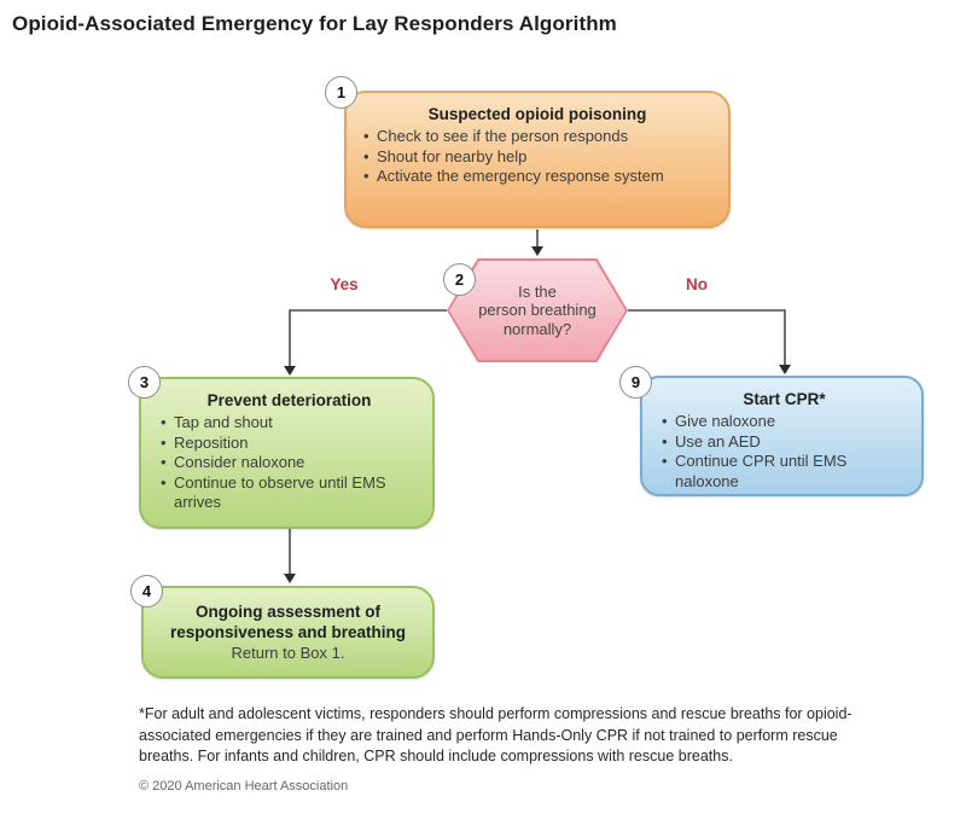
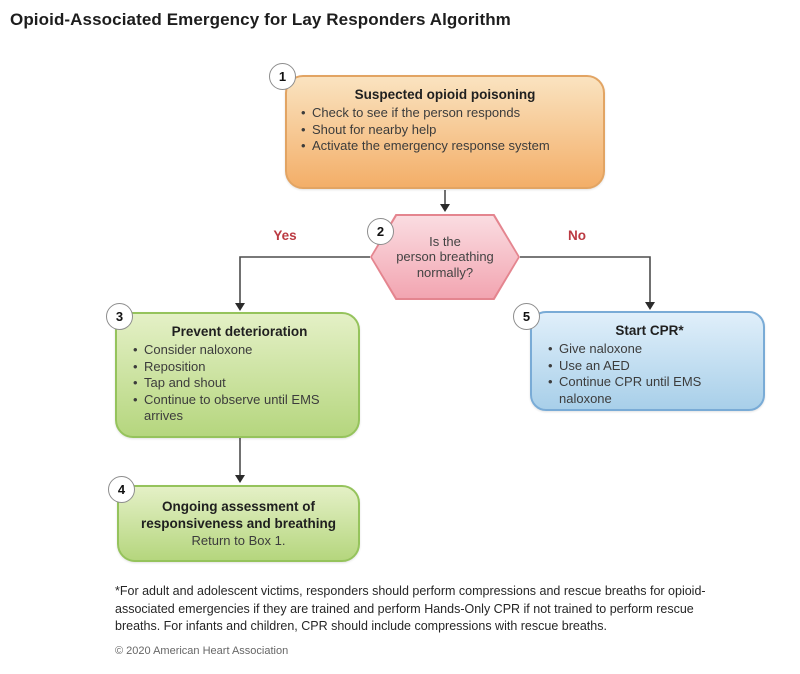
  Opioid-Associated Emergency for Lay Responders Algorithm
  Suspected opioid poisoning
  Check to see if the person responds
  Shout for nearby help
  Activate the emergency response system
  1
  Is the
  person breathing
  normally?
  2
  Yes
  No
  Prevent deterioration
- Tap and shout
+ Consider naloxone
  Reposition
- Consider naloxone
+ Tap and shout
  Continue to observe until EMS arrives
  3
  Start CPR*
  Give naloxone
  Use an AED
  Continue CPR until EMS naloxone
- 9
+ 5
  Ongoing assessment of
  responsiveness and breathing
  Return to Box 1.
  4
  *For adult and adolescent victims, responders should perform compressions and rescue breaths for opioid-associated emergencies if they are trained and perform Hands-Only CPR if not trained to perform rescue breaths. For infants and children, CPR should include compressions with rescue breaths.
  © 2020 American Heart Association
